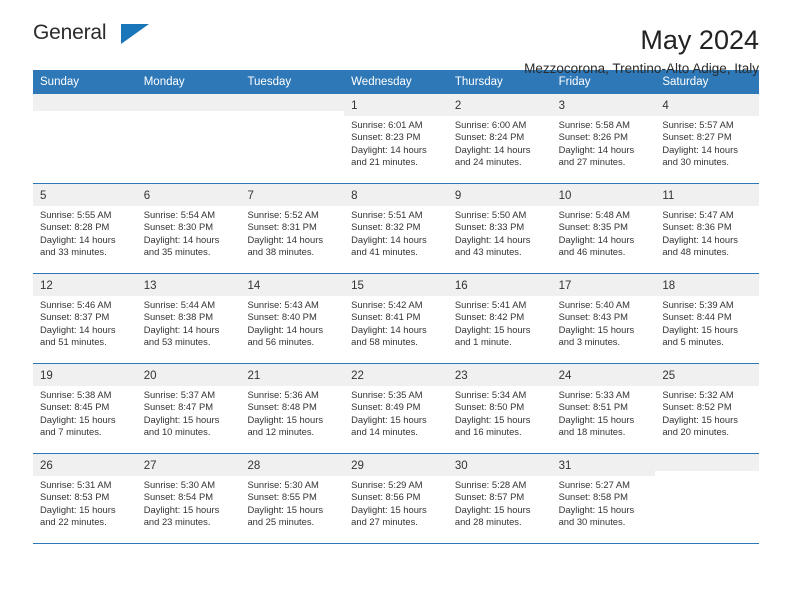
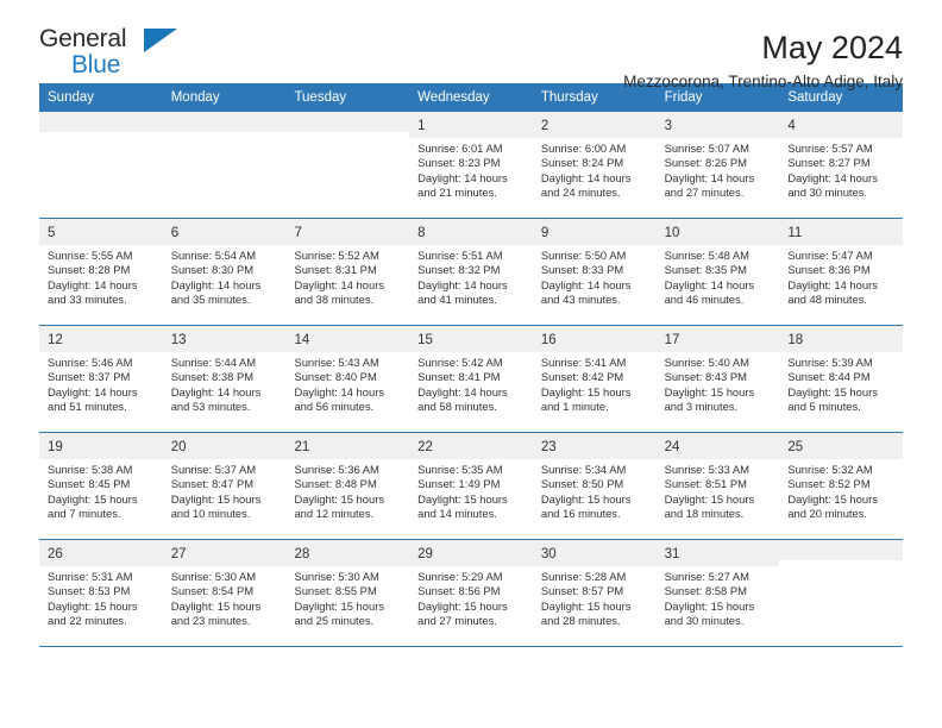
  General
+ Blue
  May 2024
  Mezzocorona, Trentino-Alto Adige, Italy
  Sunday
  Monday
  Tuesday
  Wednesday
  Thursday
  Friday
  Saturday
  1
  Sunrise: 6:01 AM
  Sunset: 8:23 PM
  Daylight: 14 hours
  and 21 minutes.
  2
  Sunrise: 6:00 AM
  Sunset: 8:24 PM
  Daylight: 14 hours
  and 24 minutes.
  3
- Sunrise: 5:58 AM
+ Sunrise: 5:07 AM
  Sunset: 8:26 PM
  Daylight: 14 hours
  and 27 minutes.
  4
  Sunrise: 5:57 AM
  Sunset: 8:27 PM
  Daylight: 14 hours
  and 30 minutes.
  5
  Sunrise: 5:55 AM
  Sunset: 8:28 PM
  Daylight: 14 hours
  and 33 minutes.
  6
  Sunrise: 5:54 AM
  Sunset: 8:30 PM
  Daylight: 14 hours
  and 35 minutes.
  7
  Sunrise: 5:52 AM
  Sunset: 8:31 PM
  Daylight: 14 hours
  and 38 minutes.
  8
  Sunrise: 5:51 AM
  Sunset: 8:32 PM
  Daylight: 14 hours
  and 41 minutes.
  9
  Sunrise: 5:50 AM
  Sunset: 8:33 PM
  Daylight: 14 hours
  and 43 minutes.
  10
  Sunrise: 5:48 AM
  Sunset: 8:35 PM
  Daylight: 14 hours
  and 46 minutes.
  11
  Sunrise: 5:47 AM
  Sunset: 8:36 PM
  Daylight: 14 hours
  and 48 minutes.
  12
  Sunrise: 5:46 AM
  Sunset: 8:37 PM
  Daylight: 14 hours
  and 51 minutes.
  13
  Sunrise: 5:44 AM
  Sunset: 8:38 PM
  Daylight: 14 hours
  and 53 minutes.
  14
  Sunrise: 5:43 AM
  Sunset: 8:40 PM
  Daylight: 14 hours
  and 56 minutes.
  15
  Sunrise: 5:42 AM
  Sunset: 8:41 PM
  Daylight: 14 hours
  and 58 minutes.
  16
  Sunrise: 5:41 AM
  Sunset: 8:42 PM
  Daylight: 15 hours
  and 1 minute.
  17
  Sunrise: 5:40 AM
  Sunset: 8:43 PM
  Daylight: 15 hours
  and 3 minutes.
  18
  Sunrise: 5:39 AM
  Sunset: 8:44 PM
  Daylight: 15 hours
  and 5 minutes.
  19
  Sunrise: 5:38 AM
  Sunset: 8:45 PM
  Daylight: 15 hours
  and 7 minutes.
  20
  Sunrise: 5:37 AM
  Sunset: 8:47 PM
  Daylight: 15 hours
  and 10 minutes.
  21
  Sunrise: 5:36 AM
  Sunset: 8:48 PM
  Daylight: 15 hours
  and 12 minutes.
  22
  Sunrise: 5:35 AM
- Sunset: 8:49 PM
+ Sunset: 1:49 PM
  Daylight: 15 hours
  and 14 minutes.
  23
  Sunrise: 5:34 AM
  Sunset: 8:50 PM
  Daylight: 15 hours
  and 16 minutes.
  24
  Sunrise: 5:33 AM
  Sunset: 8:51 PM
  Daylight: 15 hours
  and 18 minutes.
  25
  Sunrise: 5:32 AM
  Sunset: 8:52 PM
  Daylight: 15 hours
  and 20 minutes.
  26
  Sunrise: 5:31 AM
  Sunset: 8:53 PM
  Daylight: 15 hours
  and 22 minutes.
  27
  Sunrise: 5:30 AM
  Sunset: 8:54 PM
  Daylight: 15 hours
  and 23 minutes.
  28
  Sunrise: 5:30 AM
  Sunset: 8:55 PM
  Daylight: 15 hours
  and 25 minutes.
  29
  Sunrise: 5:29 AM
  Sunset: 8:56 PM
  Daylight: 15 hours
  and 27 minutes.
  30
  Sunrise: 5:28 AM
  Sunset: 8:57 PM
  Daylight: 15 hours
  and 28 minutes.
  31
  Sunrise: 5:27 AM
  Sunset: 8:58 PM
  Daylight: 15 hours
  and 30 minutes.
